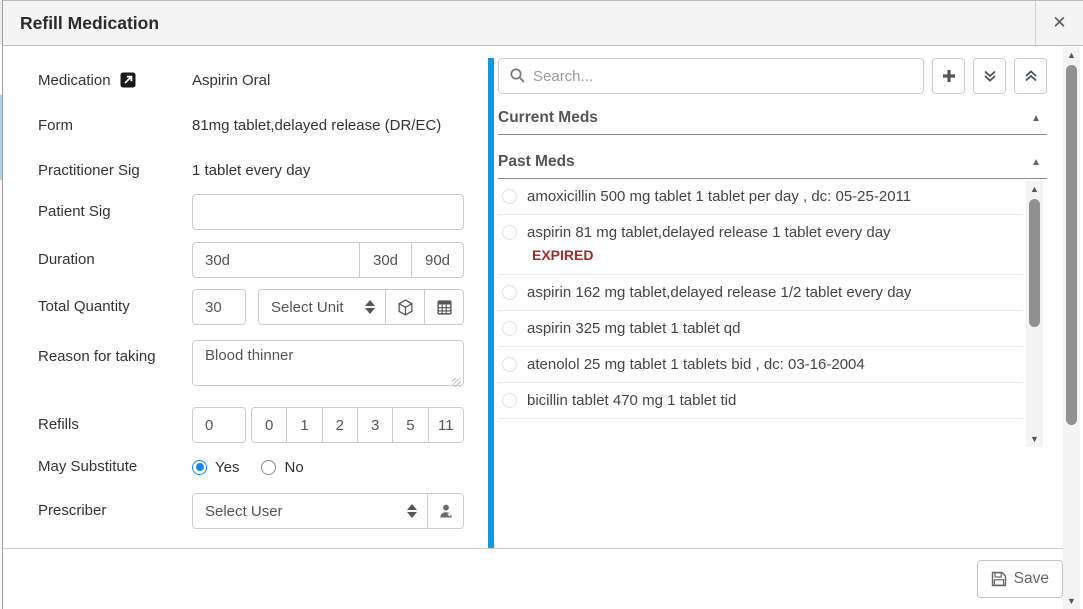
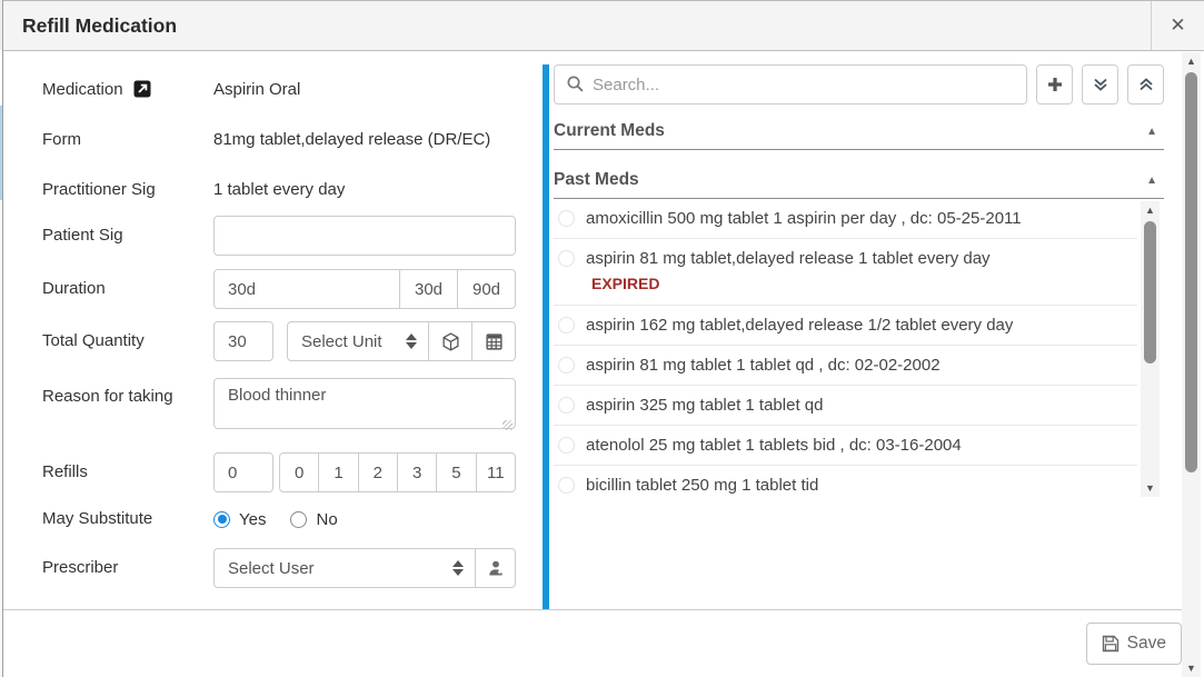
  Refill Medication
  ✕
  Medication
  Aspirin Oral
  Form
  81mg tablet,delayed release (DR/EC)
  Practitioner Sig
  1 tablet every day
  Patient Sig
  Duration
  30d
  30d
  90d
  Total Quantity
  30
  Select Unit
  Reason for taking
  Blood thinner
  Refills
  0
  0
  1
  2
  3
  5
  11
  May Substitute
  Yes
  No
  Prescriber
  Select User
  Search...
  Current Meds
  ▲
  Past Meds
  ▲
- amoxicillin 500 mg tablet 1 tablet per day , dc: 05-25-2011
+ amoxicillin 500 mg tablet 1 aspirin per day , dc: 05-25-2011
  aspirin 81 mg tablet,delayed release 1 tablet every day
  EXPIRED
  aspirin 162 mg tablet,delayed release 1/2 tablet every day
+ aspirin 81 mg tablet 1 tablet qd , dc: 02-02-2002
  aspirin 325 mg tablet 1 tablet qd
  atenolol 25 mg tablet 1 tablets bid , dc: 03-16-2004
- bicillin tablet 470 mg 1 tablet tid
+ bicillin tablet 250 mg 1 tablet tid
  ▲
  ▼
  Save
  ▲
  ▼
